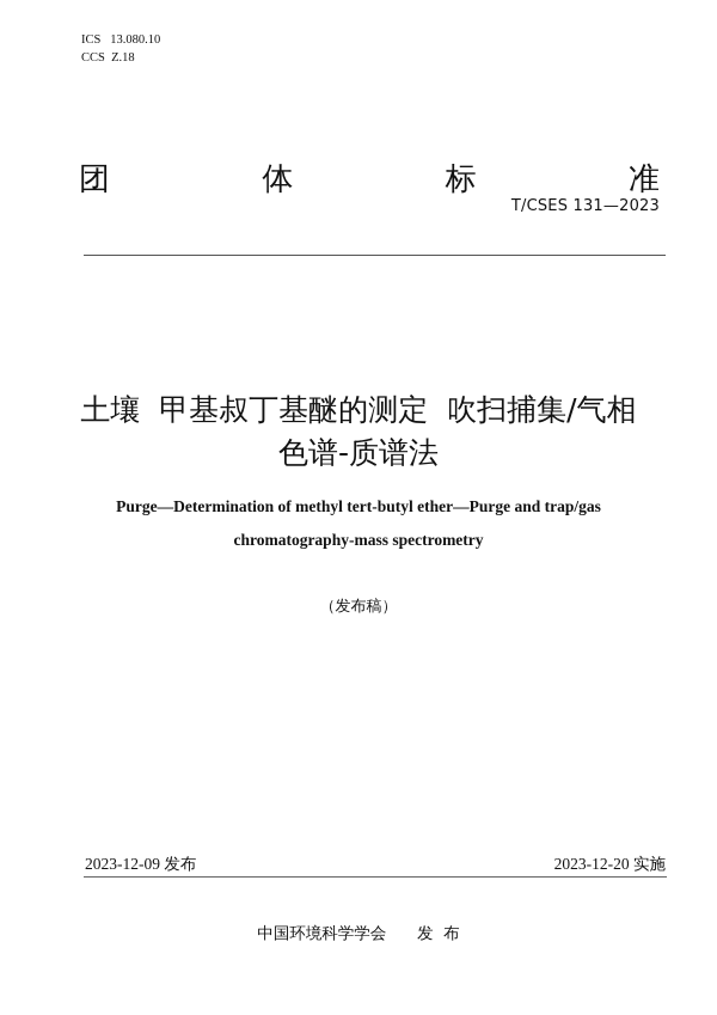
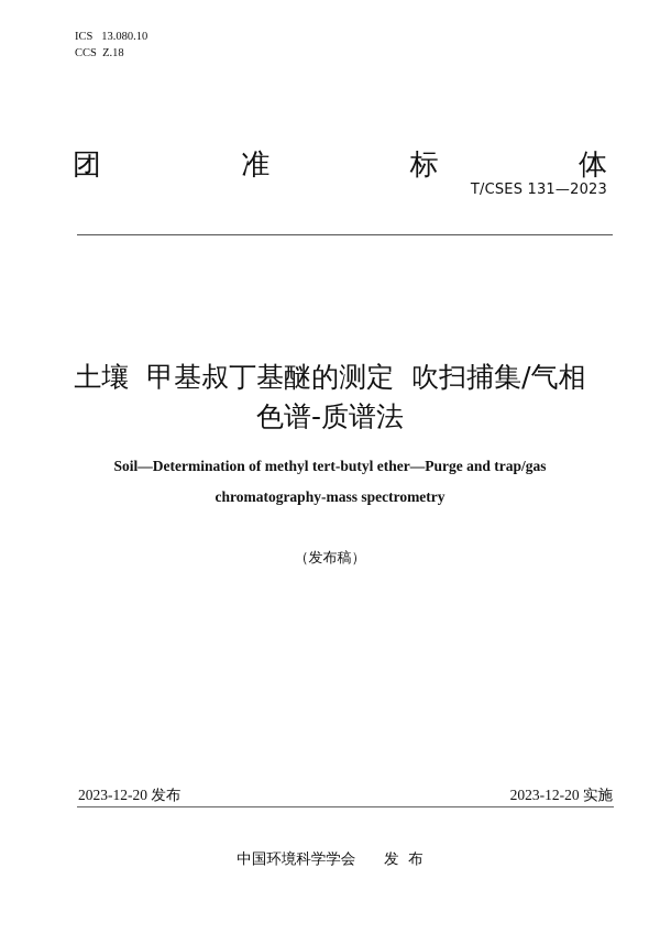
  ICS 13.080.10
  CCS Z.18
  团
- 体
+ 准
  标
- 准
+ 体
  T/CSES 131—2023
  土壤 甲基叔丁基醚的测定 吹扫捕集/气相
  色谱-质谱法
- Purge—Determination of methyl tert-butyl ether—Purge and trap/gas
+ Soil—Determination of methyl tert-butyl ether—Purge and trap/gas
  chromatography-mass spectrometry
  （发布稿）
- 2023-12-09 发布
+ 2023-12-20 发布
  2023-12-20 实施
  中国环境科学学会 发 布
